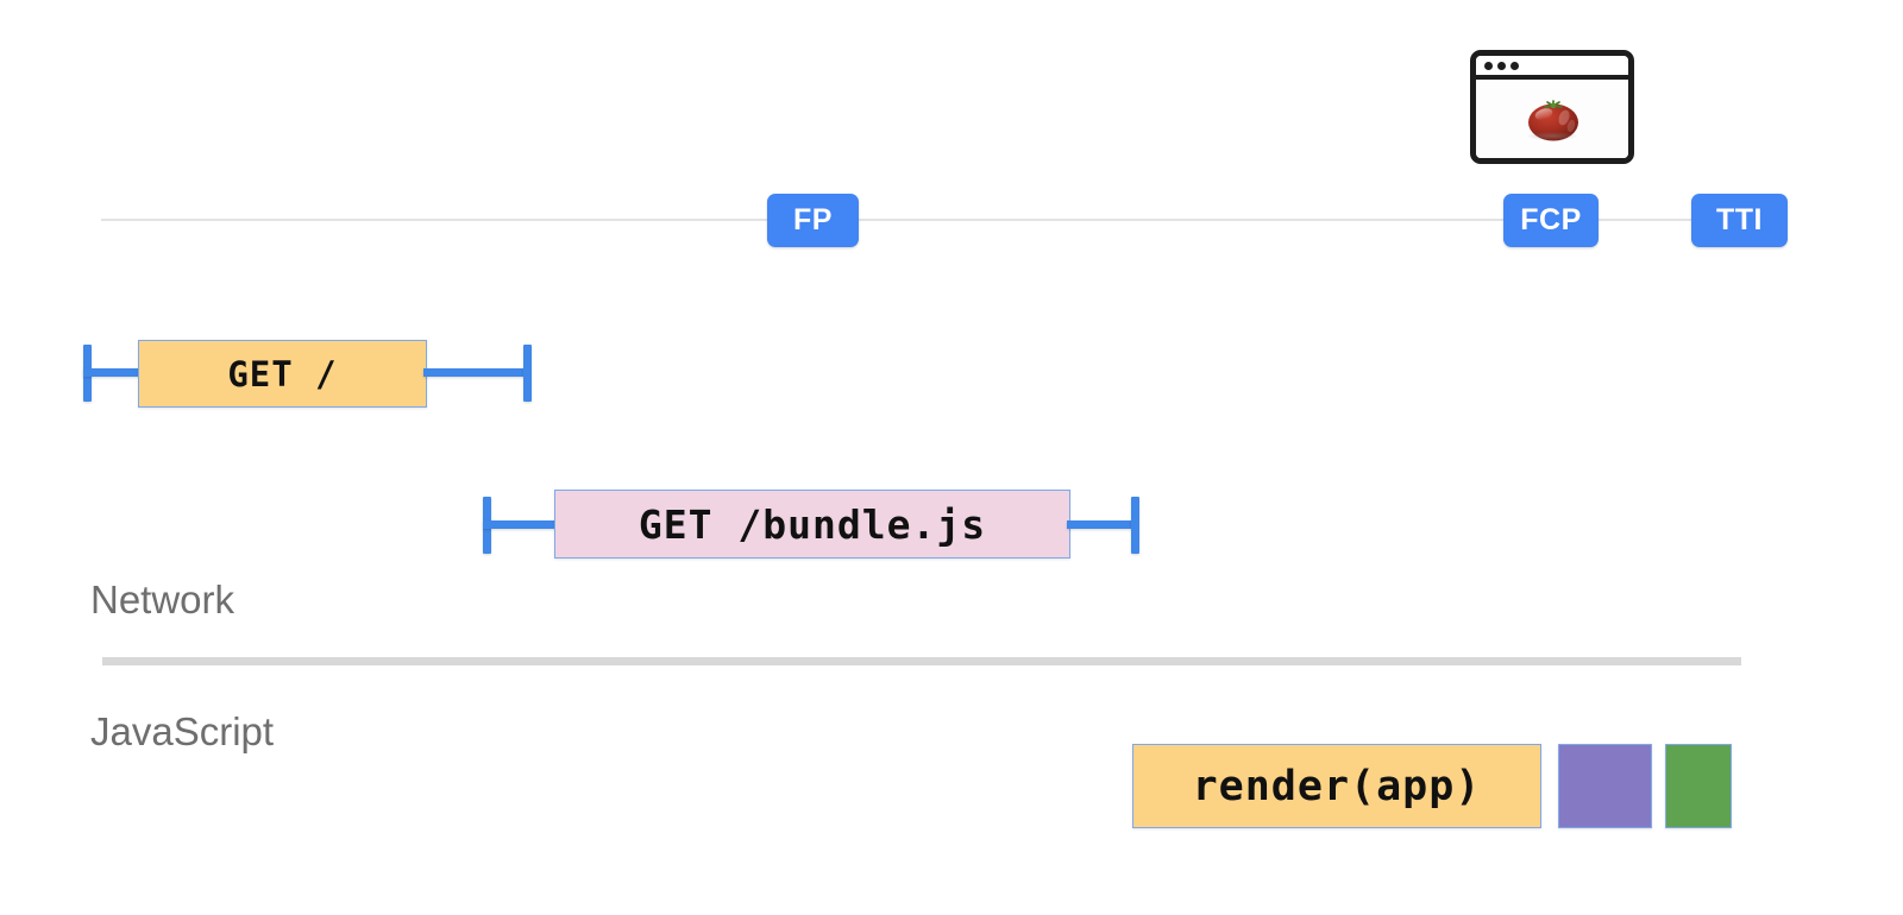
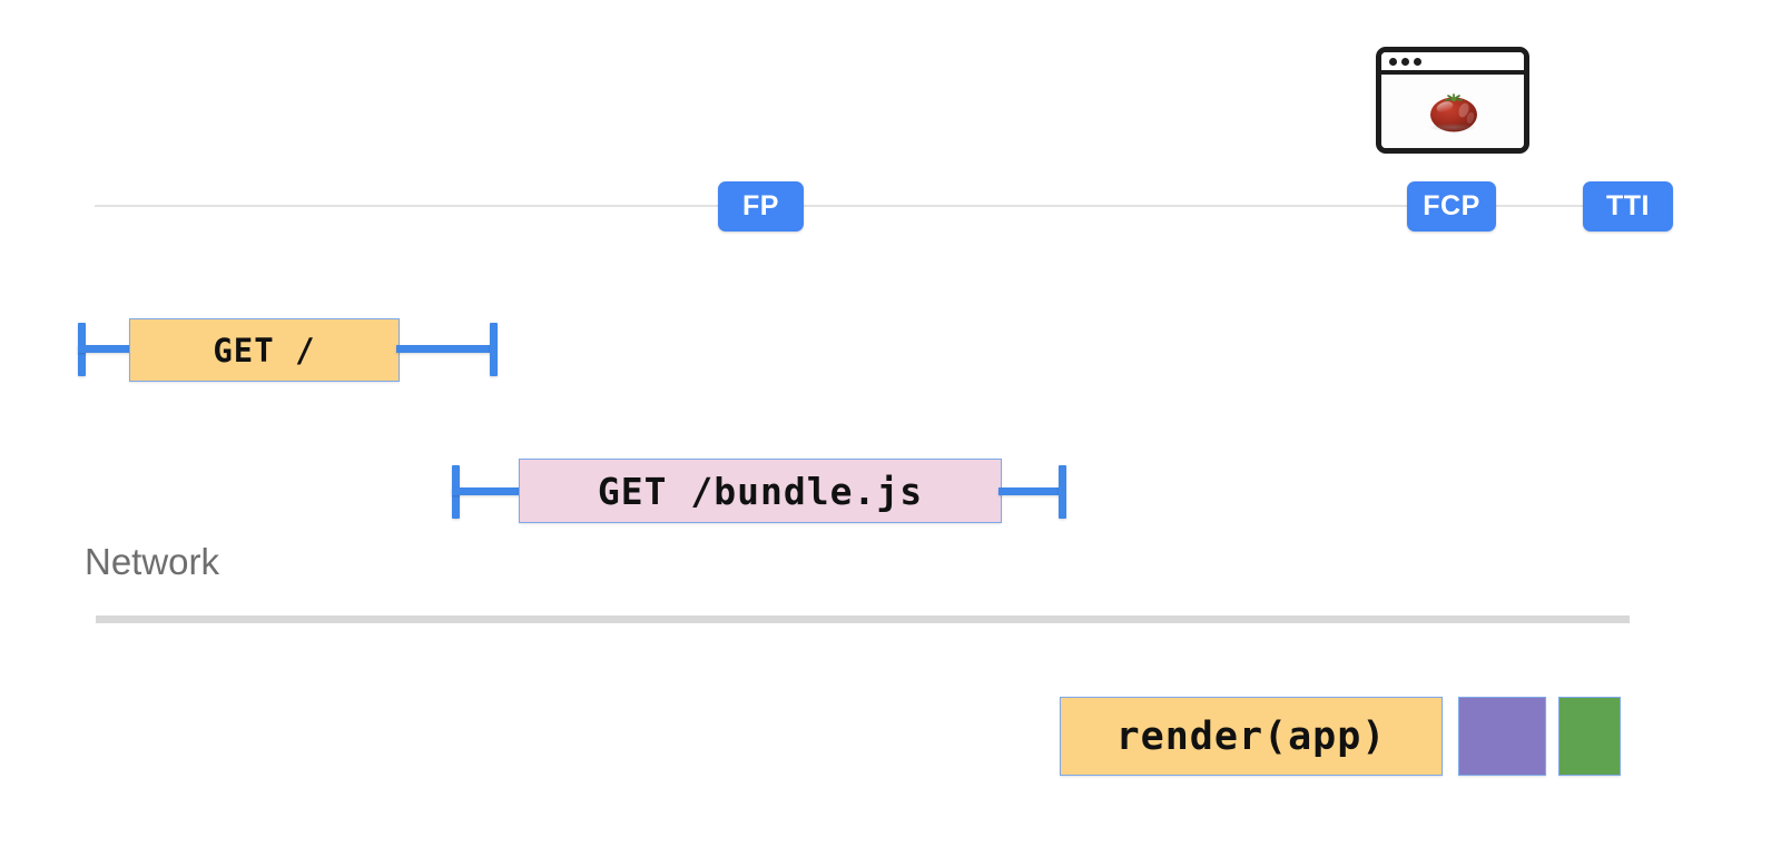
  FP
  FCP
  TTI
  GET /
  GET /bundle.js
  Network
- JavaScript
  render(app)
